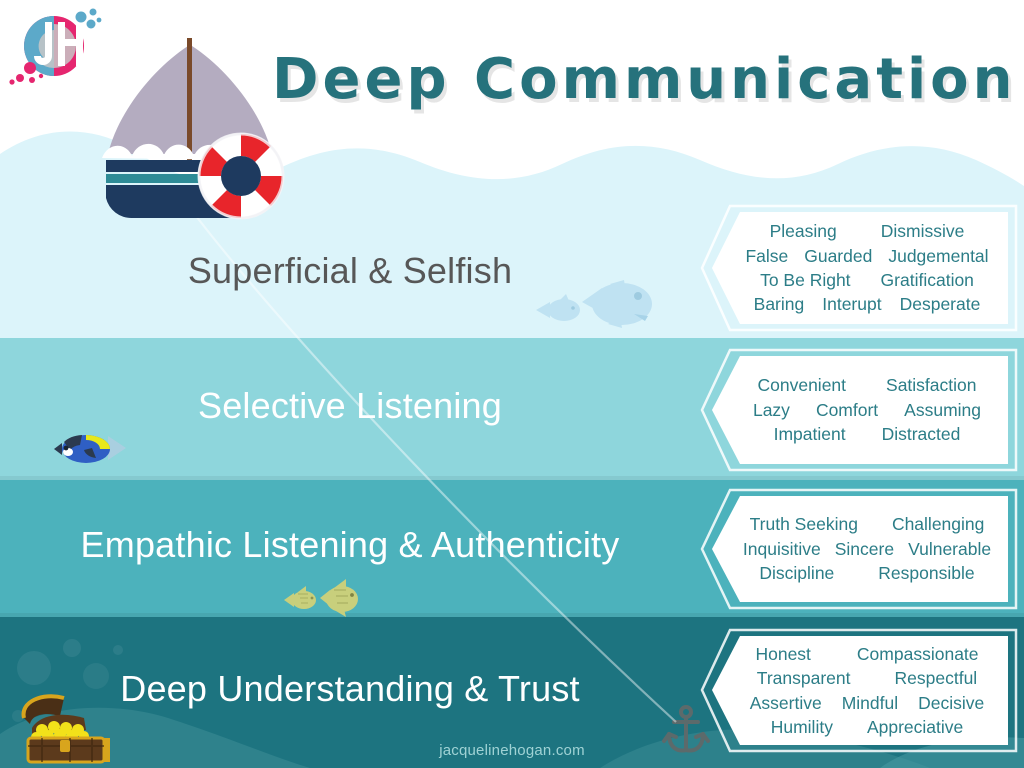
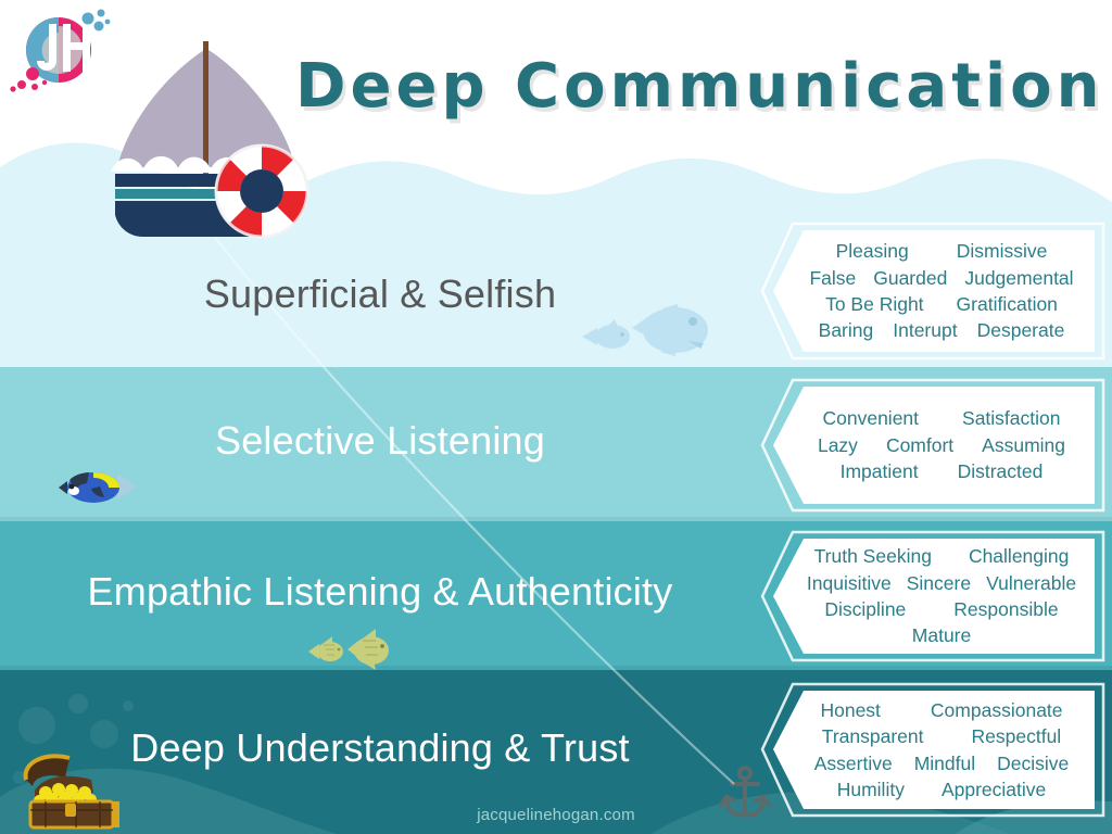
  Deep Communication
  Superficial & Selfish
  Selective Listening
  Empathic Listening & Authenticity
  Deep Understanding & Trust
  Pleasing
  Dismissive
  False
  Guarded
  Judgemental
  To Be Right
  Gratification
  Baring
  Interupt
  Desperate
  Convenient
  Satisfaction
  Lazy
  Comfort
  Assuming
  Impatient
  Distracted
  Truth Seeking
  Challenging
  Inquisitive
  Sincere
  Vulnerable
  Discipline
  Responsible
+ Mature
  Honest
  Compassionate
  Transparent
  Respectful
  Assertive
  Mindful
  Decisive
  Humility
  Appreciative
  jacquelinehogan.com
